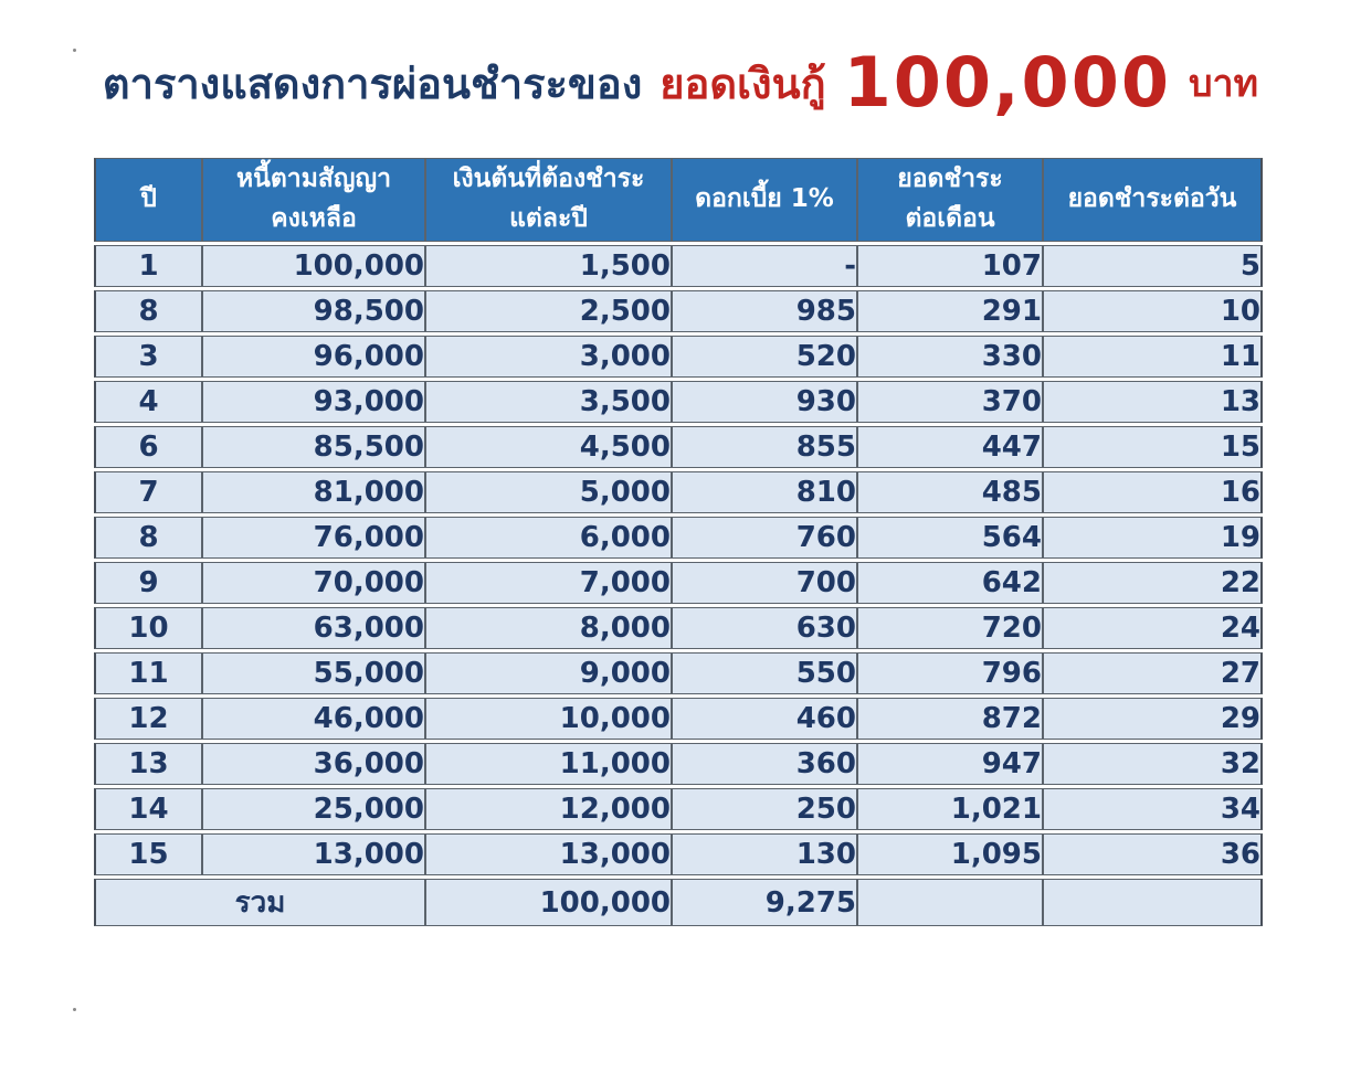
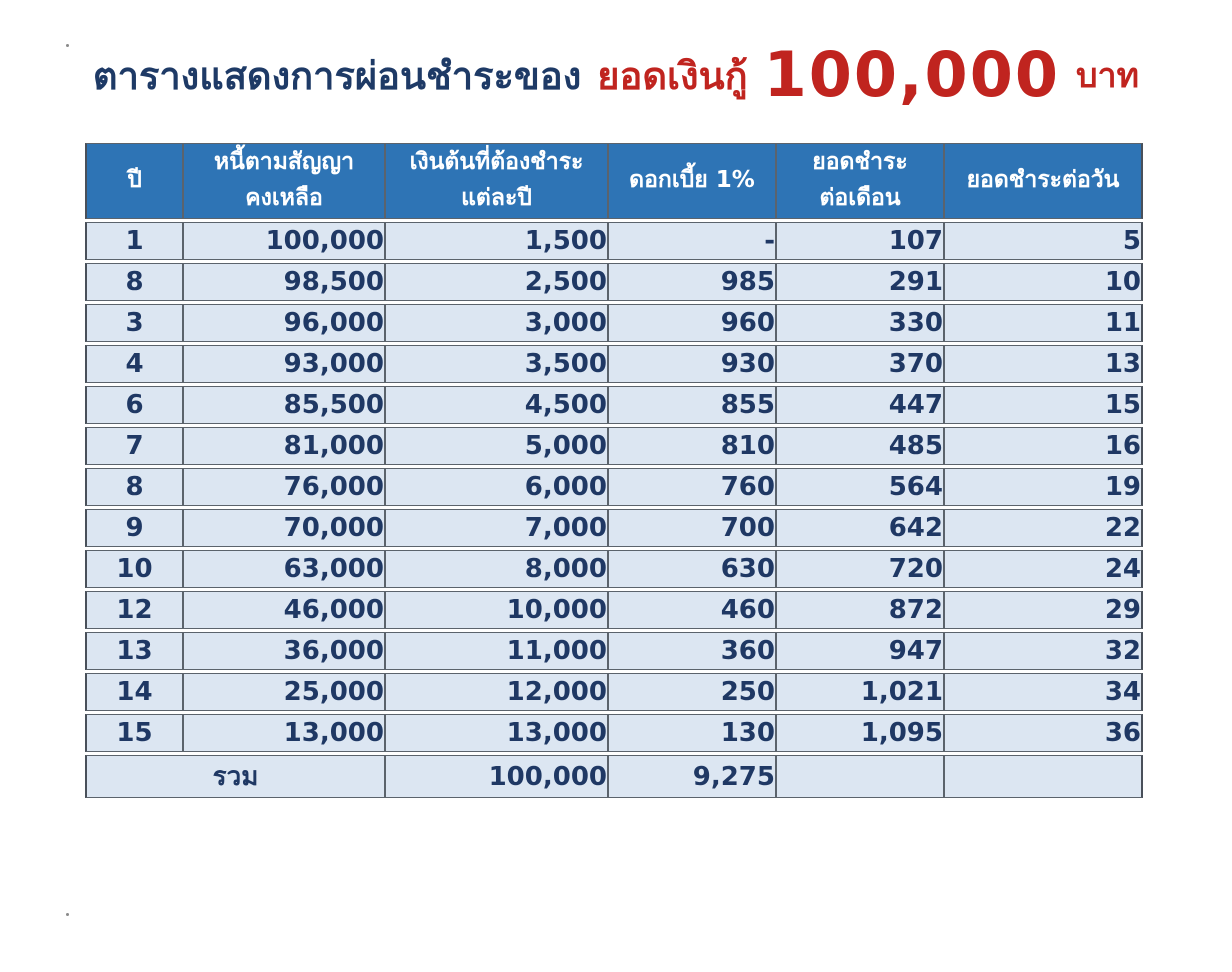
  ตารางแสดงการผ่อนชำระของ
  ยอดเงินกู้
  100,000
  บาท
  ปี	หนี้ตามสัญญา คงเหลือ	เงินต้นที่ต้องชำระ แต่ละปี	ดอกเบี้ย 1%	ยอดชำระ ต่อเดือน	ยอดชำระต่อวัน
  1	100,000	1,500	-	107	5
  8	98,500	2,500	985	291	10
- 3	96,000	3,000	520	330	11
+ 3	96,000	3,000	960	330	11
  4	93,000	3,500	930	370	13
  6	85,500	4,500	855	447	15
  7	81,000	5,000	810	485	16
  8	76,000	6,000	760	564	19
  9	70,000	7,000	700	642	22
  10	63,000	8,000	630	720	24
- 11	55,000	9,000	550	796	27
  12	46,000	10,000	460	872	29
  13	36,000	11,000	360	947	32
  14	25,000	12,000	250	1,021	34
  15	13,000	13,000	130	1,095	36
  รวม	100,000	9,275
